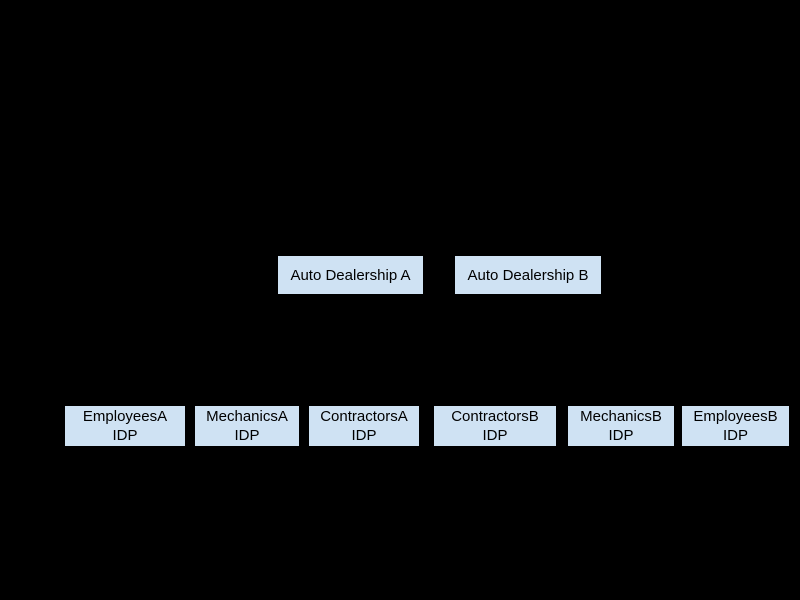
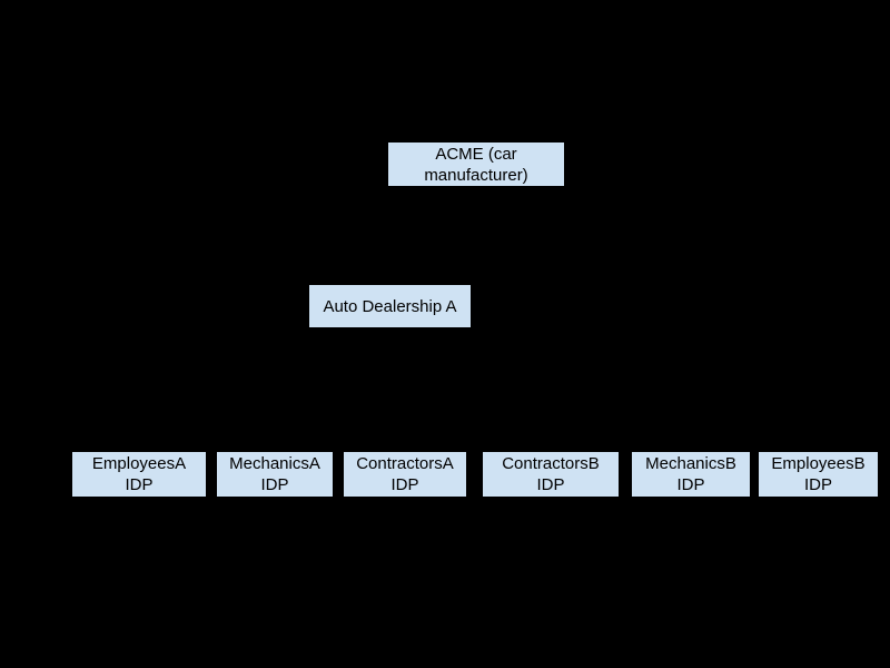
+ ACME (car
+ manufacturer)
  Auto Dealership A
- Auto Dealership B
  EmployeesA
  IDP
  MechanicsA
  IDP
  ContractorsA
  IDP
  ContractorsB
  IDP
  MechanicsB
  IDP
  EmployeesB
  IDP
